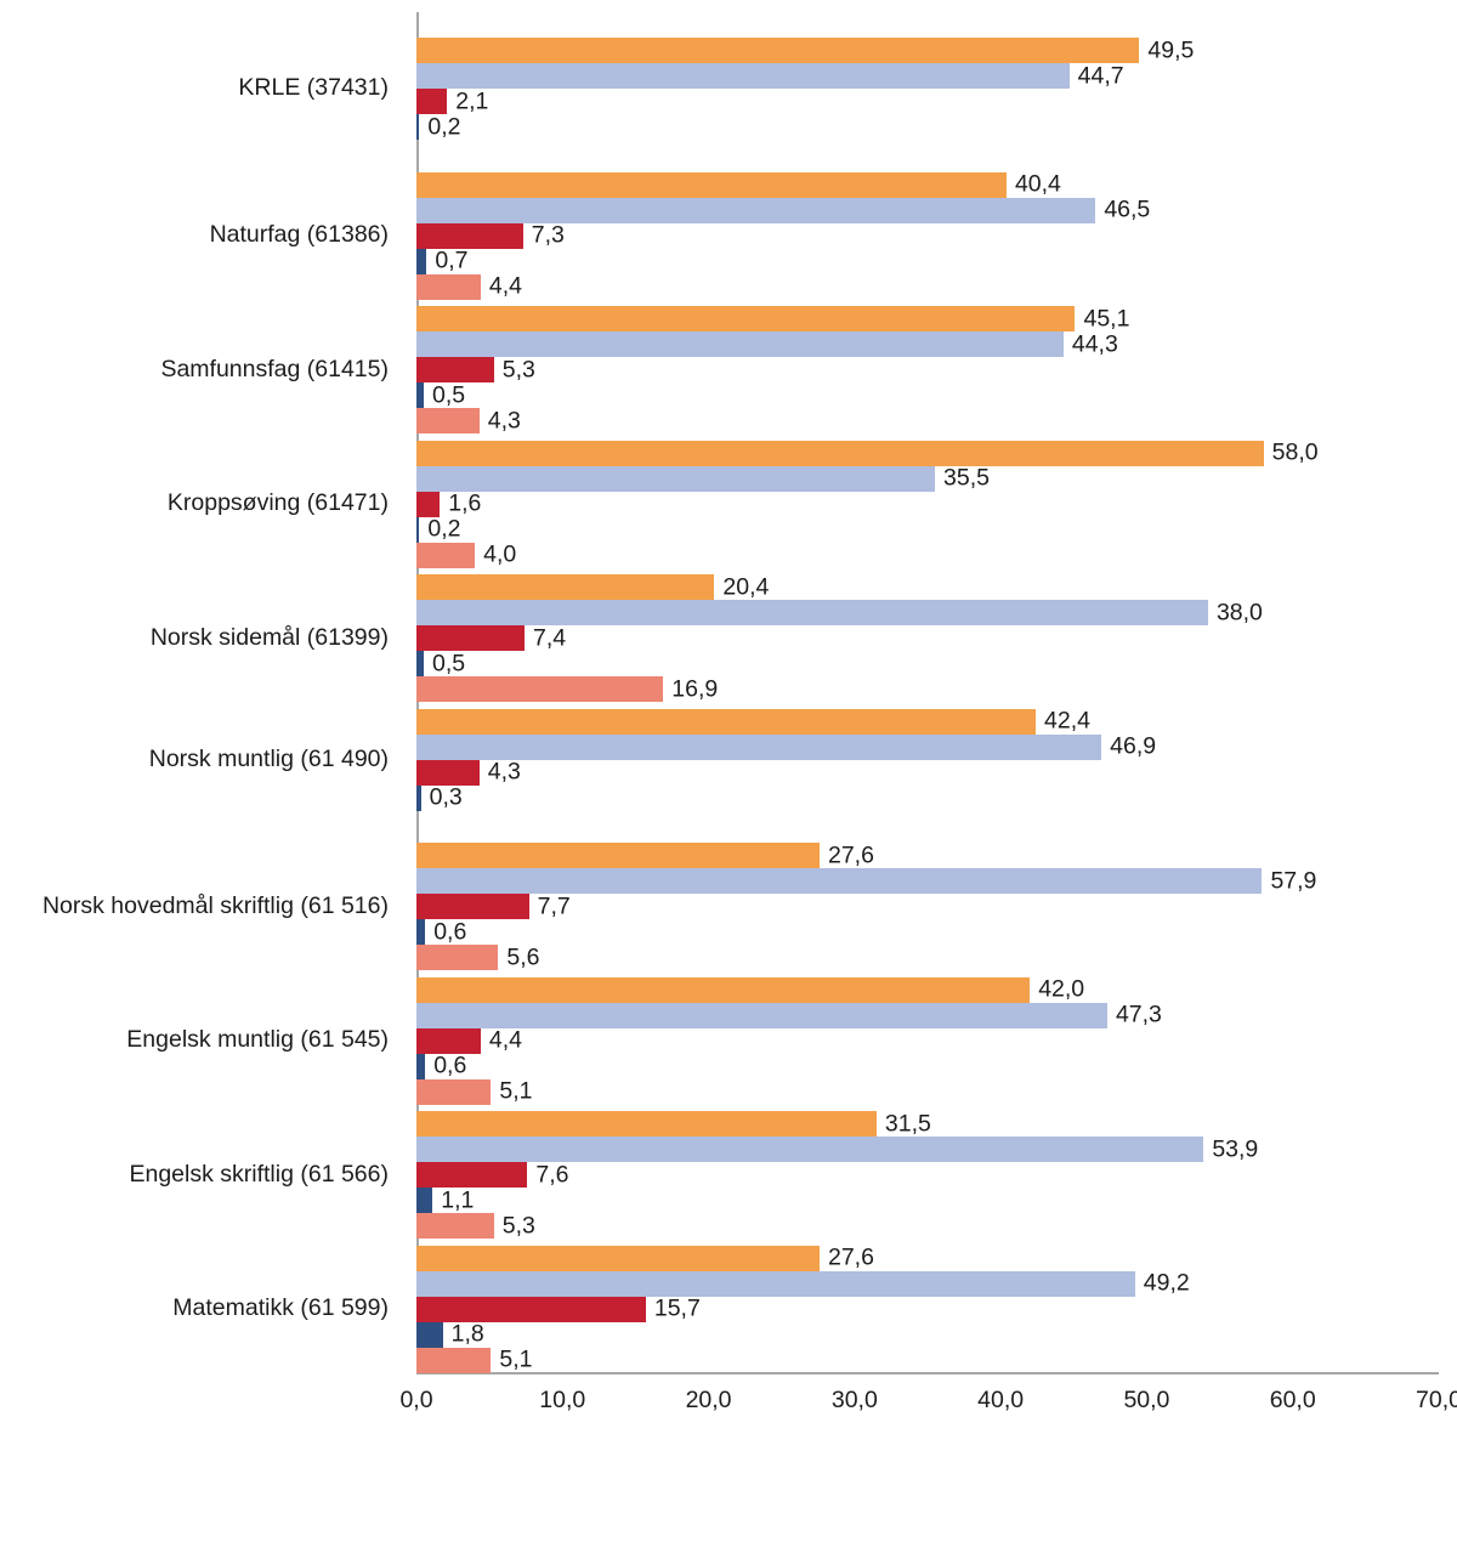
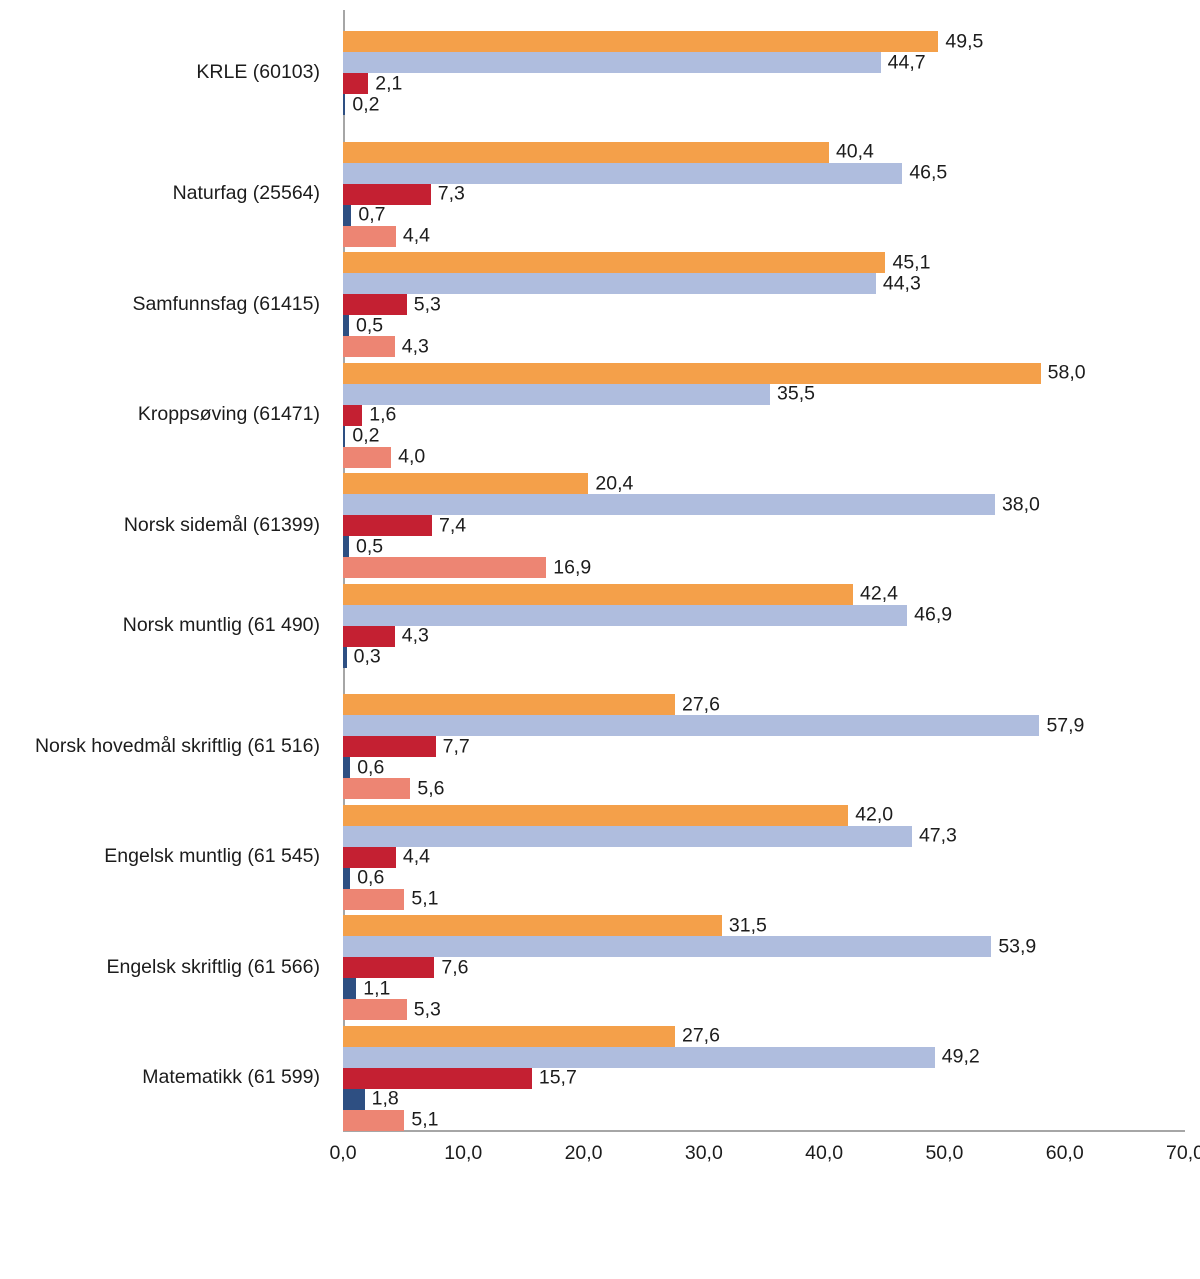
- KRLE (37431)
+ KRLE (60103)
  49,5
  44,7
  2,1
  0,2
- Naturfag (61386)
+ Naturfag (25564)
  40,4
  46,5
  7,3
  0,7
  4,4
  Samfunnsfag (61415)
  45,1
  44,3
  5,3
  0,5
  4,3
  Kroppsøving (61471)
  58,0
  35,5
  1,6
  0,2
  4,0
  Norsk sidemål (61399)
  20,4
  38,0
  7,4
  0,5
  16,9
  Norsk muntlig (61 490)
  42,4
  46,9
  4,3
  0,3
  Norsk hovedmål skriftlig (61 516)
  27,6
  57,9
  7,7
  0,6
  5,6
  Engelsk muntlig (61 545)
  42,0
  47,3
  4,4
  0,6
  5,1
  Engelsk skriftlig (61 566)
  31,5
  53,9
  7,6
  1,1
  5,3
  Matematikk (61 599)
  27,6
  49,2
  15,7
  1,8
  5,1
  0,0
  10,0
  20,0
  30,0
  40,0
  50,0
  60,0
  70,0
